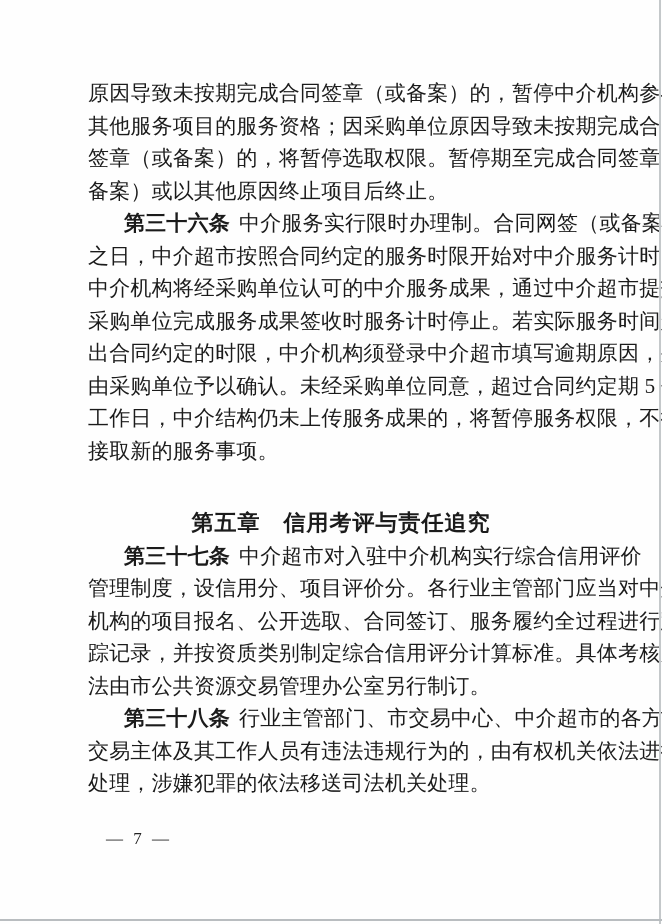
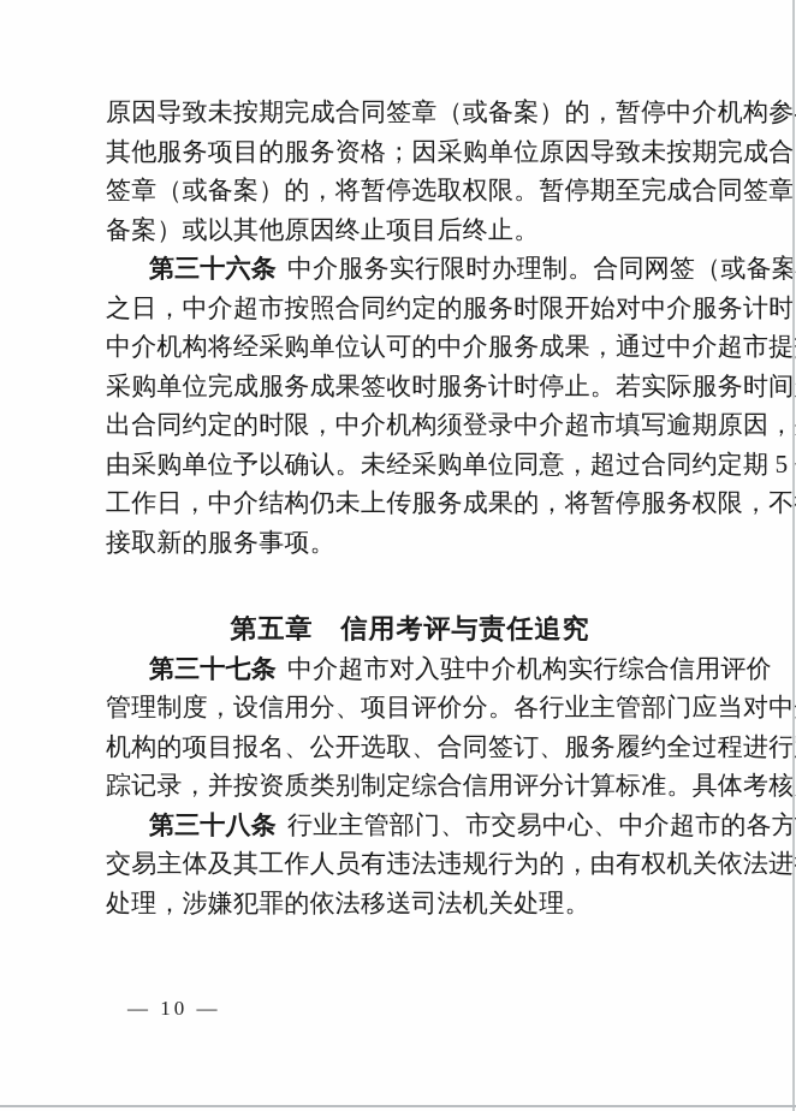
  原因导致未按期完成合同签章（或备案）的，暂停中介机构参
  其他服务项目的服务资格；因采购单位原因导致未按期完成合
  签章（或备案）的，将暂停选取权限。暂停期至完成合同签章
  备案）或以其他原因终止项目后终止。
  第三十六条 中介服务实行限时办理制。合同网签（或备案
  之日，中介超市按照合同约定的服务时限开始对中介服务计时
  中介机构将经采购单位认可的中介服务成果，通过中介超市提
  采购单位完成服务成果签收时服务计时停止。若实际服务时间
  出合同约定的时限，中介机构须登录中介超市填写逾期原因，
  由采购单位予以确认。未经采购单位同意，超过合同约定期 5
  工作日，中介结构仍未上传服务成果的，将暂停服务权限，不
  接取新的服务事项。
  第五章 信用考评与责任追究
  第三十七条 中介超市对入驻中介机构实行综合信用评价
  管理制度，设信用分、项目评价分。各行业主管部门应当对中
  机构的项目报名、公开选取、合同签订、服务履约全过程进行
  踪记录，并按资质类别制定综合信用评分计算标准。具体考核
- 法由市公共资源交易管理办公室另行制订。
  第三十八条 行业主管部门、市交易中心、中介超市的各方
  交易主体及其工作人员有违法违规行为的，由有权机关依法进
  处理，涉嫌犯罪的依法移送司法机关处理。
- — 7 —
+ — 10 —
